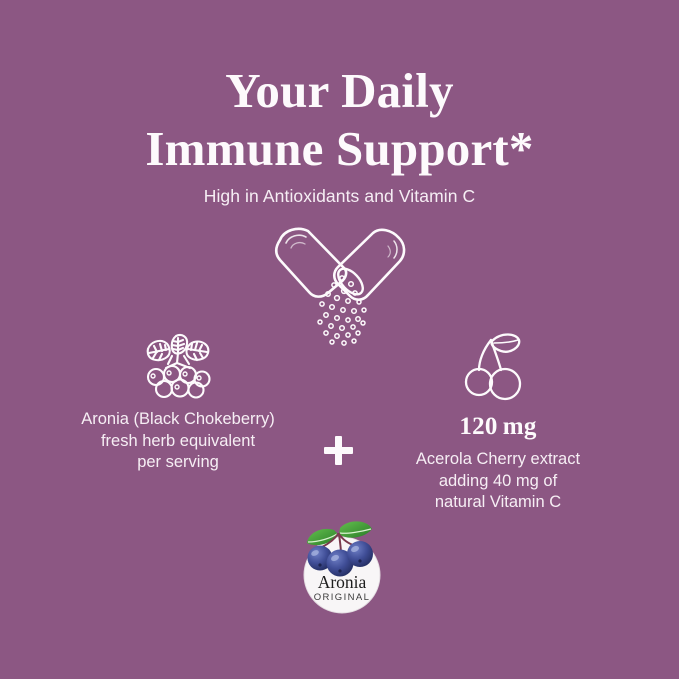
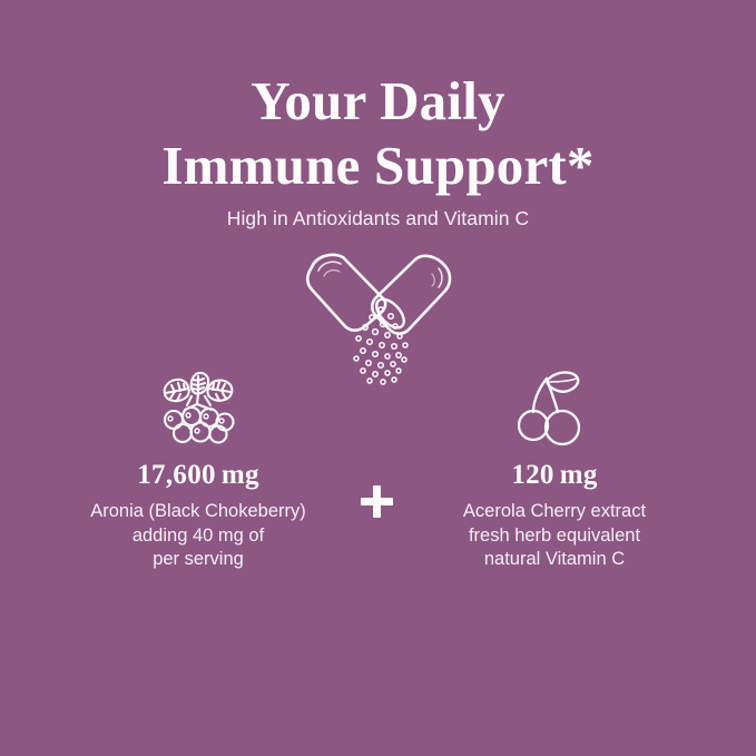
  Your Daily
  Immune Support*
  High in Antioxidants and Vitamin C
+ 17,600 mg
  Aronia (Black Chokeberry)
- fresh herb equivalent
+ adding 40 mg of
  per serving
  120 mg
  Acerola Cherry extract
- adding 40 mg of
+ fresh herb equivalent
  natural Vitamin C
- Aronia
- ORIGINAL
